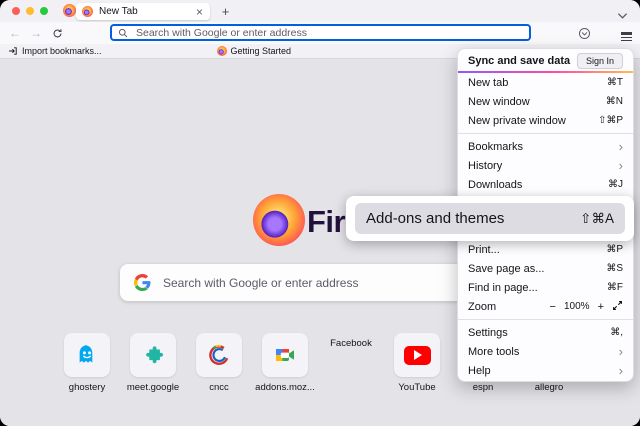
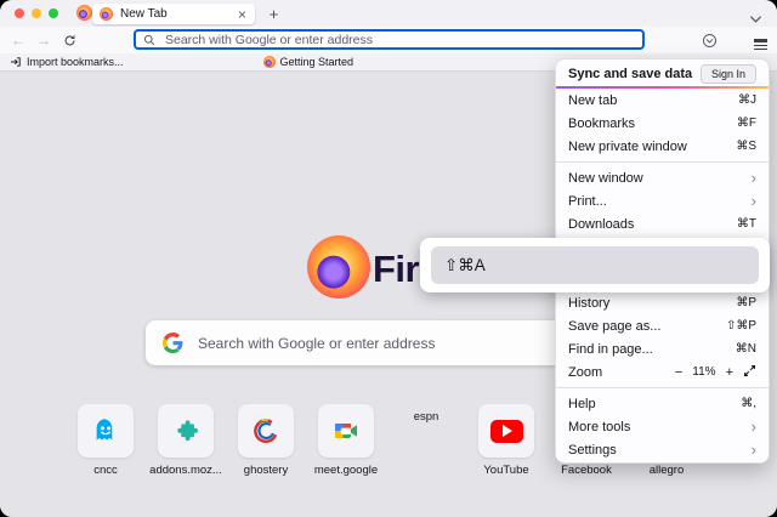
  New Tab
  ×
  +
  ←
  →
  Search with Google or enter address
  Import bookmarks...
  Getting Started
  Search with Google or enter address
- ghostery
+ cncc
- meet.google
+ addons.moz...
- cncc
+ ghostery
- addons.moz...
+ meet.google
- Facebook
+ espn
  YouTube
- espn
+ Facebook
  allegro
  Sync and save data
  Sign In
  New tab
- ⌘T
+ ⌘J
- New window
+ Bookmarks
- ⌘N
+ ⌘F
  New private window
- ⇧⌘P
+ ⌘S
- Bookmarks
+ New window
  ›
- History
+ Print...
  ›
  Downloads
- ⌘J
+ ⌘T
- Print...
+ History
  ⌘P
  Save page as...
- ⌘S
+ ⇧⌘P
  Find in page...
- ⌘F
+ ⌘N
  Zoom
  −
- 100%
+ 11%
  +
- Settings
+ Help
  ⌘,
  More tools
  ›
- Help
+ Settings
  ›
- Add-ons and themes
  ⇧⌘A
